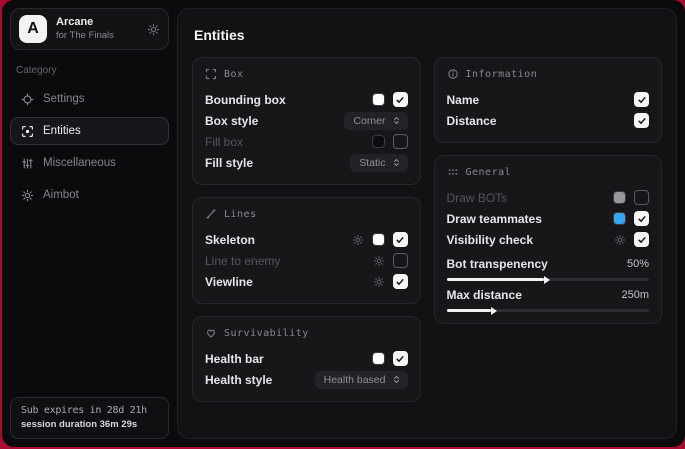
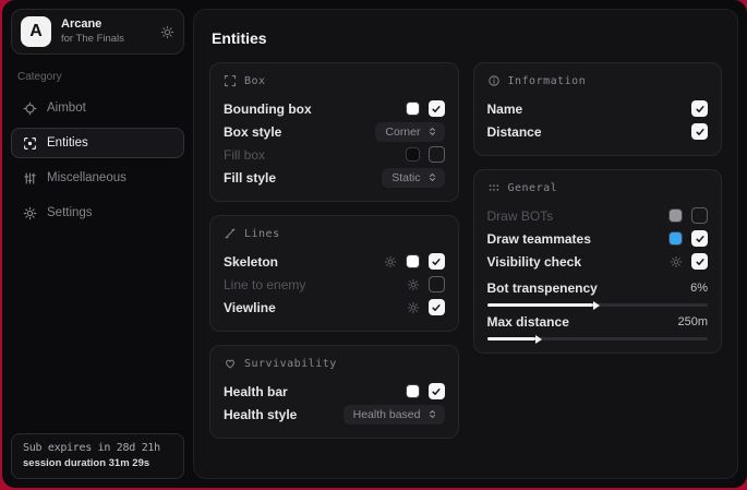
  A
  Arcane
  for The Finals
  Category
- Settings
+ Aimbot
  Entities
  Miscellaneous
- Aimbot
+ Settings
  Sub expires in 28d 21h
- session duration 36m 29s
+ session duration 31m 29s
  Entities
  Box
  Bounding box
  Box style
  Corner
  Fill box
  Fill style
  Static
  Lines
  Skeleton
  Line to enemy
  Viewline
  Survivability
  Health bar
  Health style
  Health based
  Information
  Name
  Distance
  General
  Draw BOTs
  Draw teammates
  Visibility check
  Bot transpenency
- 50%
+ 6%
  Max distance
  250m
